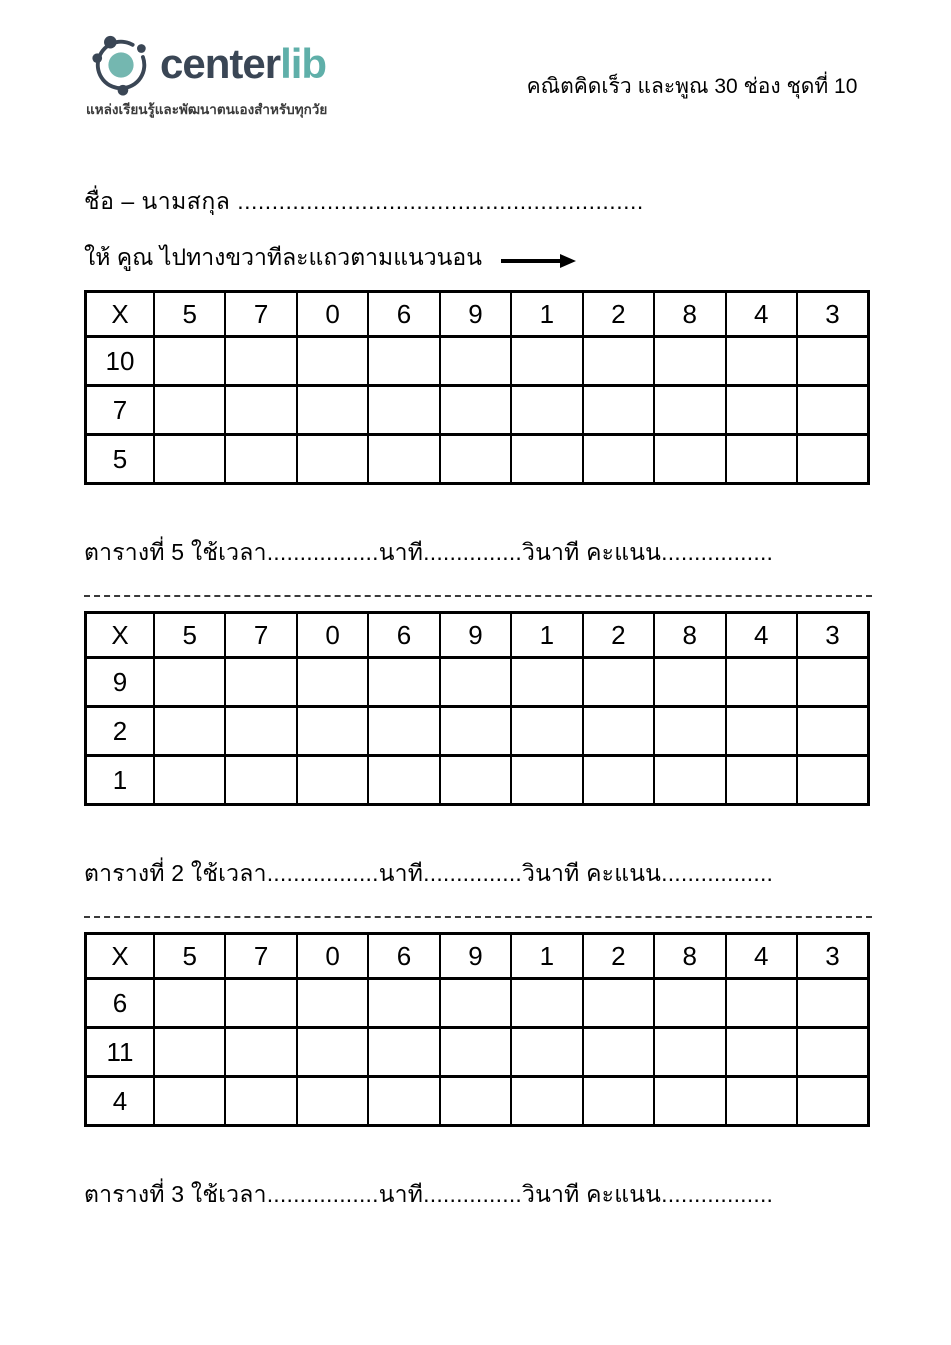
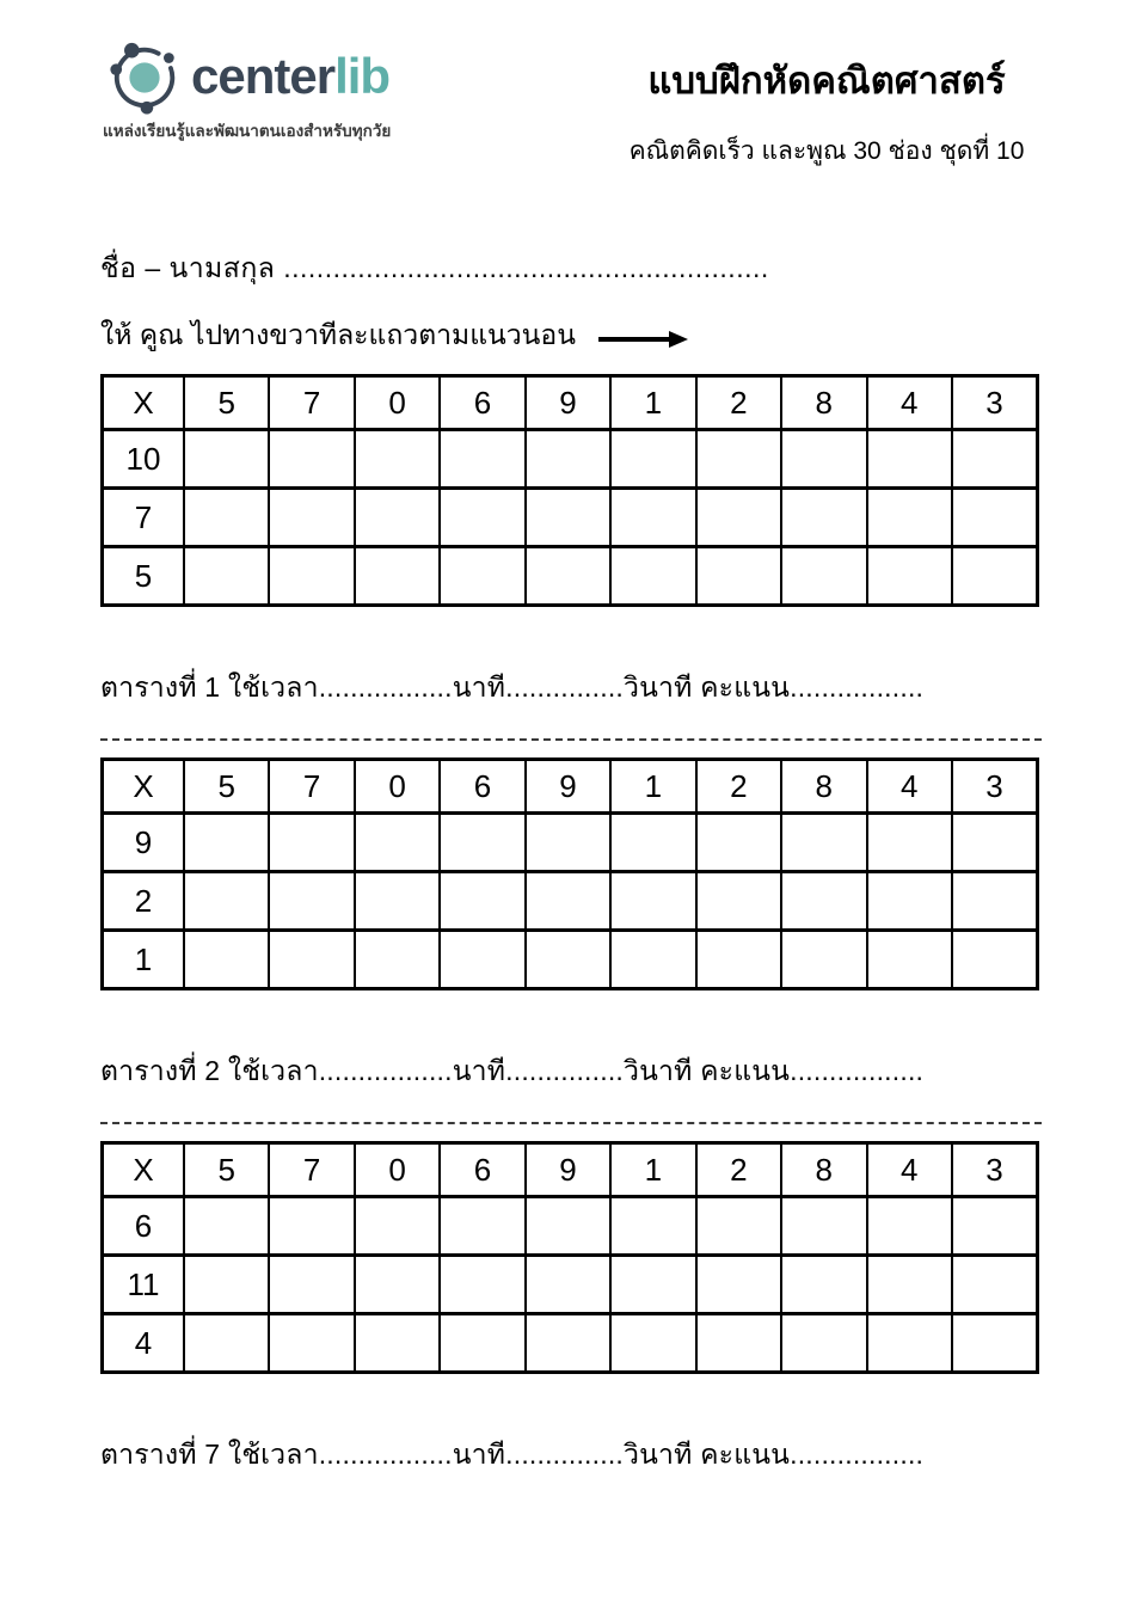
  centerlib
  แหล่งเรียนรู้และพัฒนาตนเองสำหรับทุกวัย
+ แบบฝึกหัดคณิตศาสตร์
  คณิตคิดเร็ว และพูณ 30 ช่อง ชุดที่ 10
  ชื่อ – นามสกุล ...........................................................
  ให้ คูณ ไปทางขวาทีละแถวตามแนวนอน
  X	5	7	0	6	9	1	2	8	4	3
  10
  7
  5
- ตารางที่ 5 ใช้เวลา.................นาที...............วินาที คะแนน.................
+ ตารางที่ 1 ใช้เวลา.................นาที...............วินาที คะแนน.................
  X	5	7	0	6	9	1	2	8	4	3
  9
  2
  1
  ตารางที่ 2 ใช้เวลา.................นาที...............วินาที คะแนน.................
  X	5	7	0	6	9	1	2	8	4	3
  6
  11
  4
- ตารางที่ 3 ใช้เวลา.................นาที...............วินาที คะแนน.................
+ ตารางที่ 7 ใช้เวลา.................นาที...............วินาที คะแนน.................
